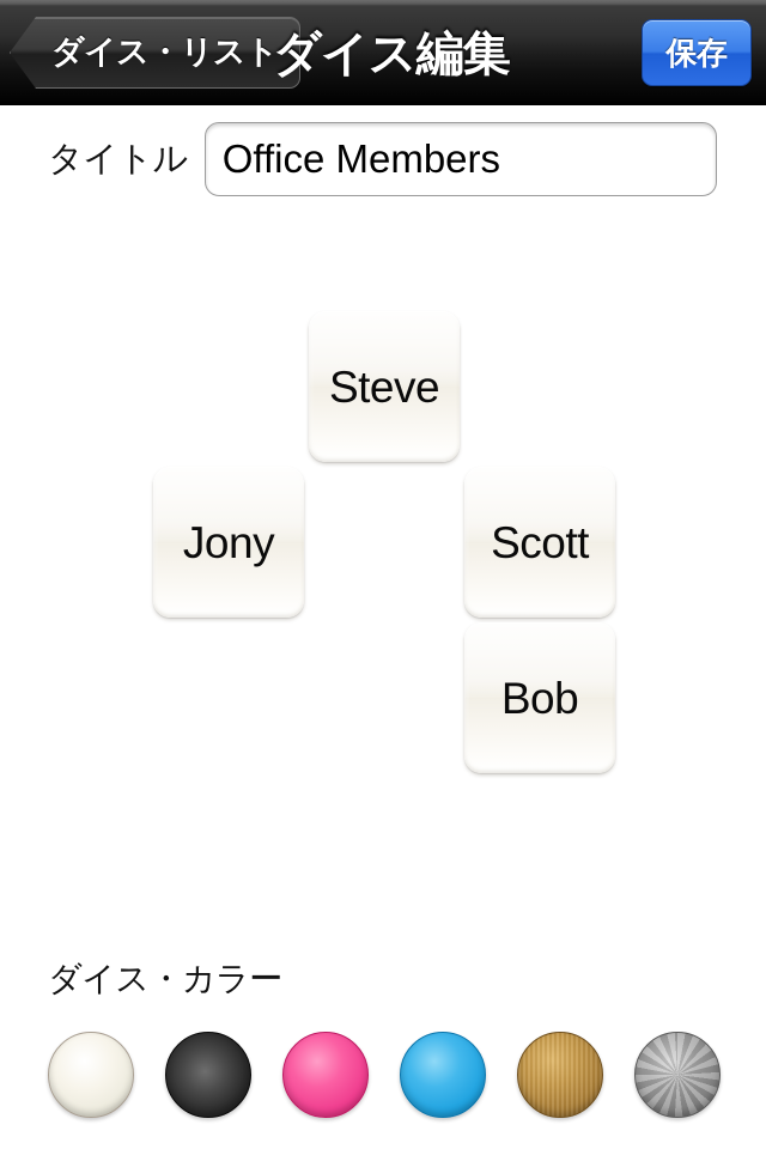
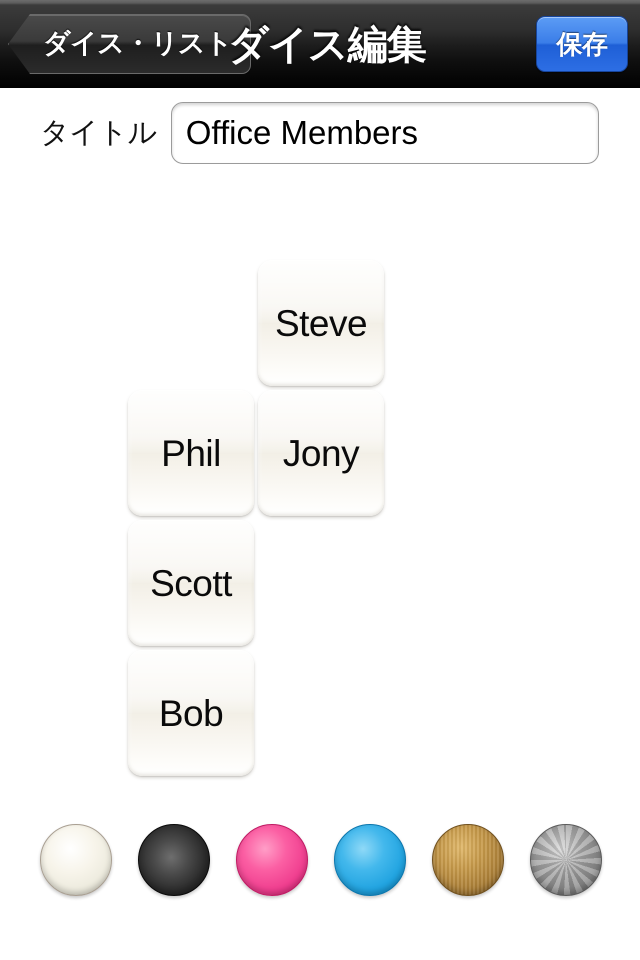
  ダイス・リスト
  ダイス編集
  保存
  タイトル
  Office Members
  Steve
+ Phil
  Jony
  Scott
  Bob
- ダイス・カラー
